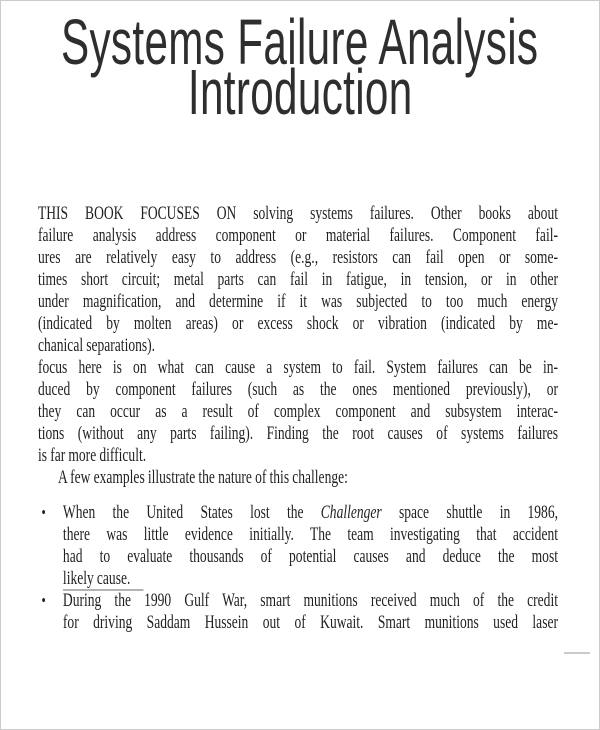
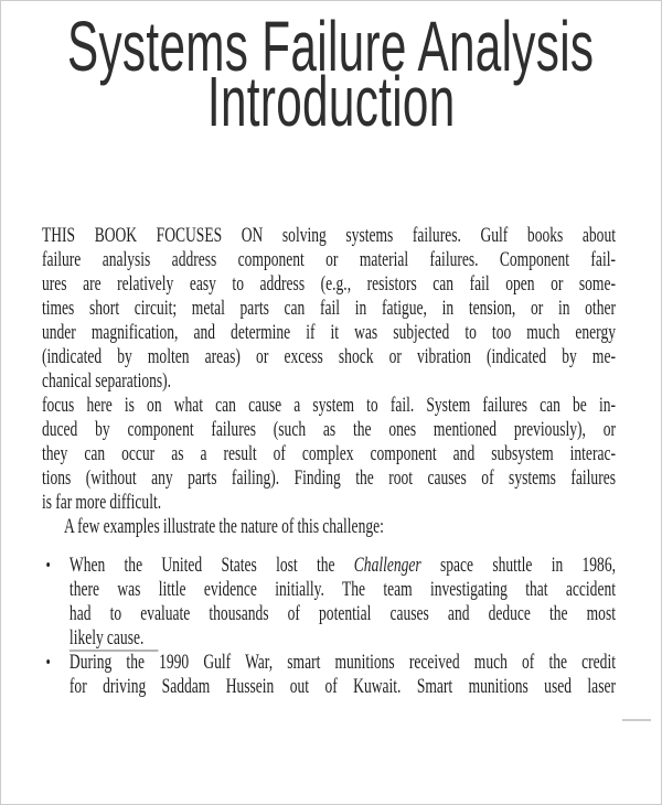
  Systems Failure Analysis
  Introduction
- THIS BOOK FOCUSES ON solving systems failures. Other books about
+ THIS BOOK FOCUSES ON solving systems failures. Gulf books about
  failure analysis address component or material failures. Component fail-
  ures are relatively easy to address (e.g., resistors can fail open or some-
  times short circuit; metal parts can fail in fatigue, in tension, or in other
  under magnification, and determine if it was subjected to too much energy
  (indicated by molten areas) or excess shock or vibration (indicated by me-
  chanical separations).
  focus here is on what can cause a system to fail. System failures can be in-
  duced by component failures (such as the ones mentioned previously), or
  they can occur as a result of complex component and subsystem interac-
  tions (without any parts failing). Finding the root causes of systems failures
  is far more difficult.
  A few examples illustrate the nature of this challenge:
  •
  When the United States lost the Challenger space shuttle in 1986,
  there was little evidence initially. The team investigating that accident
  had to evaluate thousands of potential causes and deduce the most
  likely cause.
  •
  During the 1990 Gulf War, smart munitions received much of the credit
  for driving Saddam Hussein out of Kuwait. Smart munitions used laser
